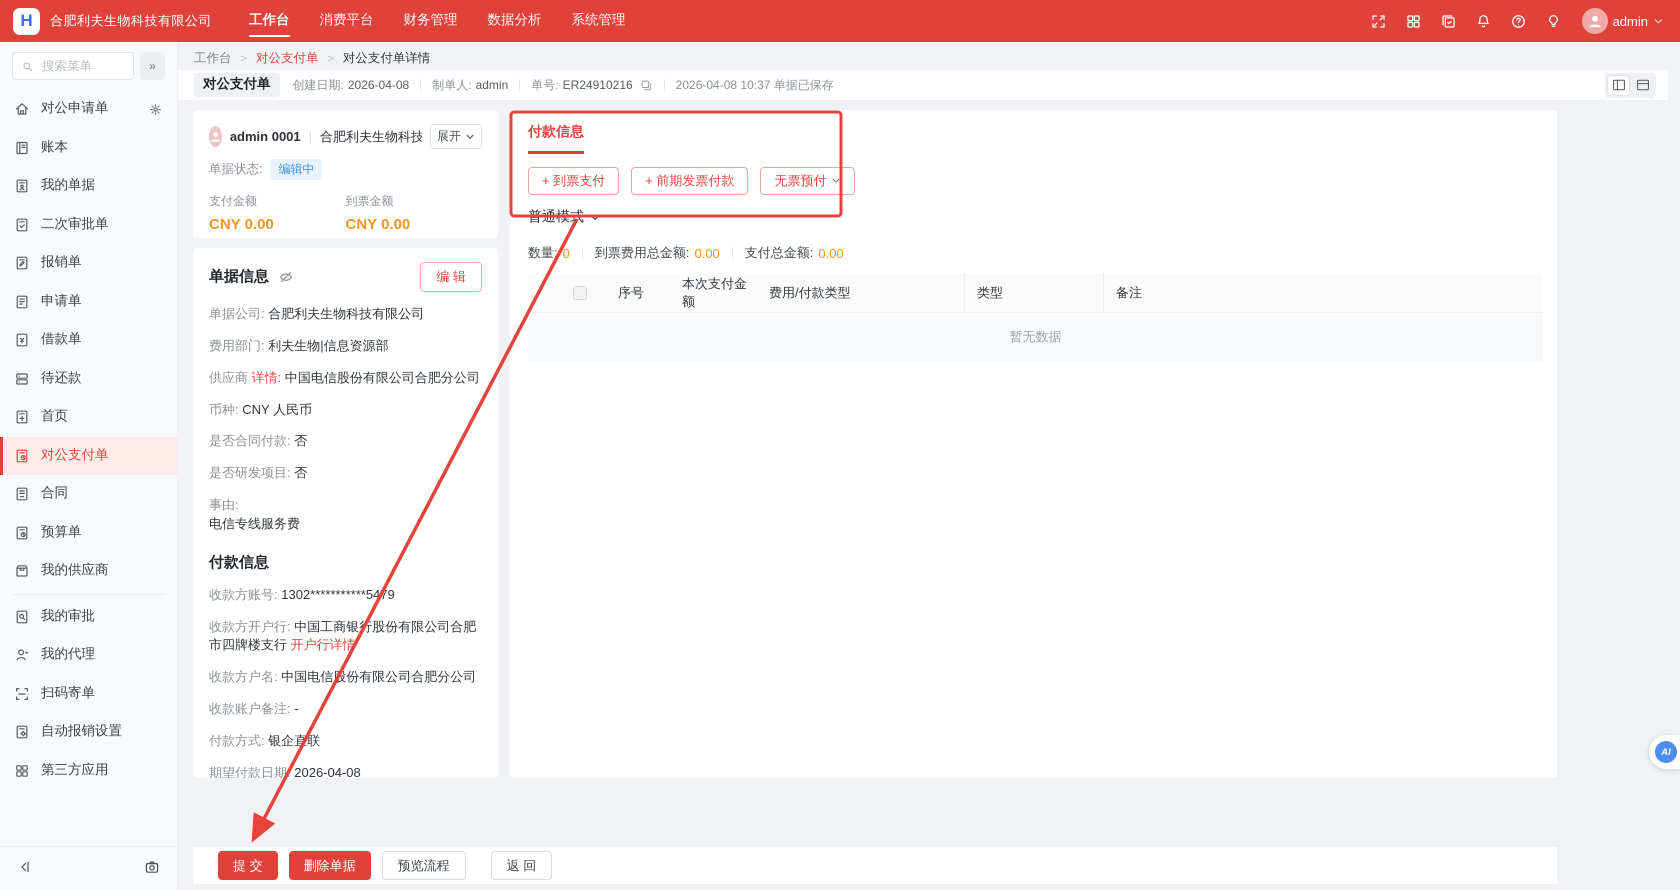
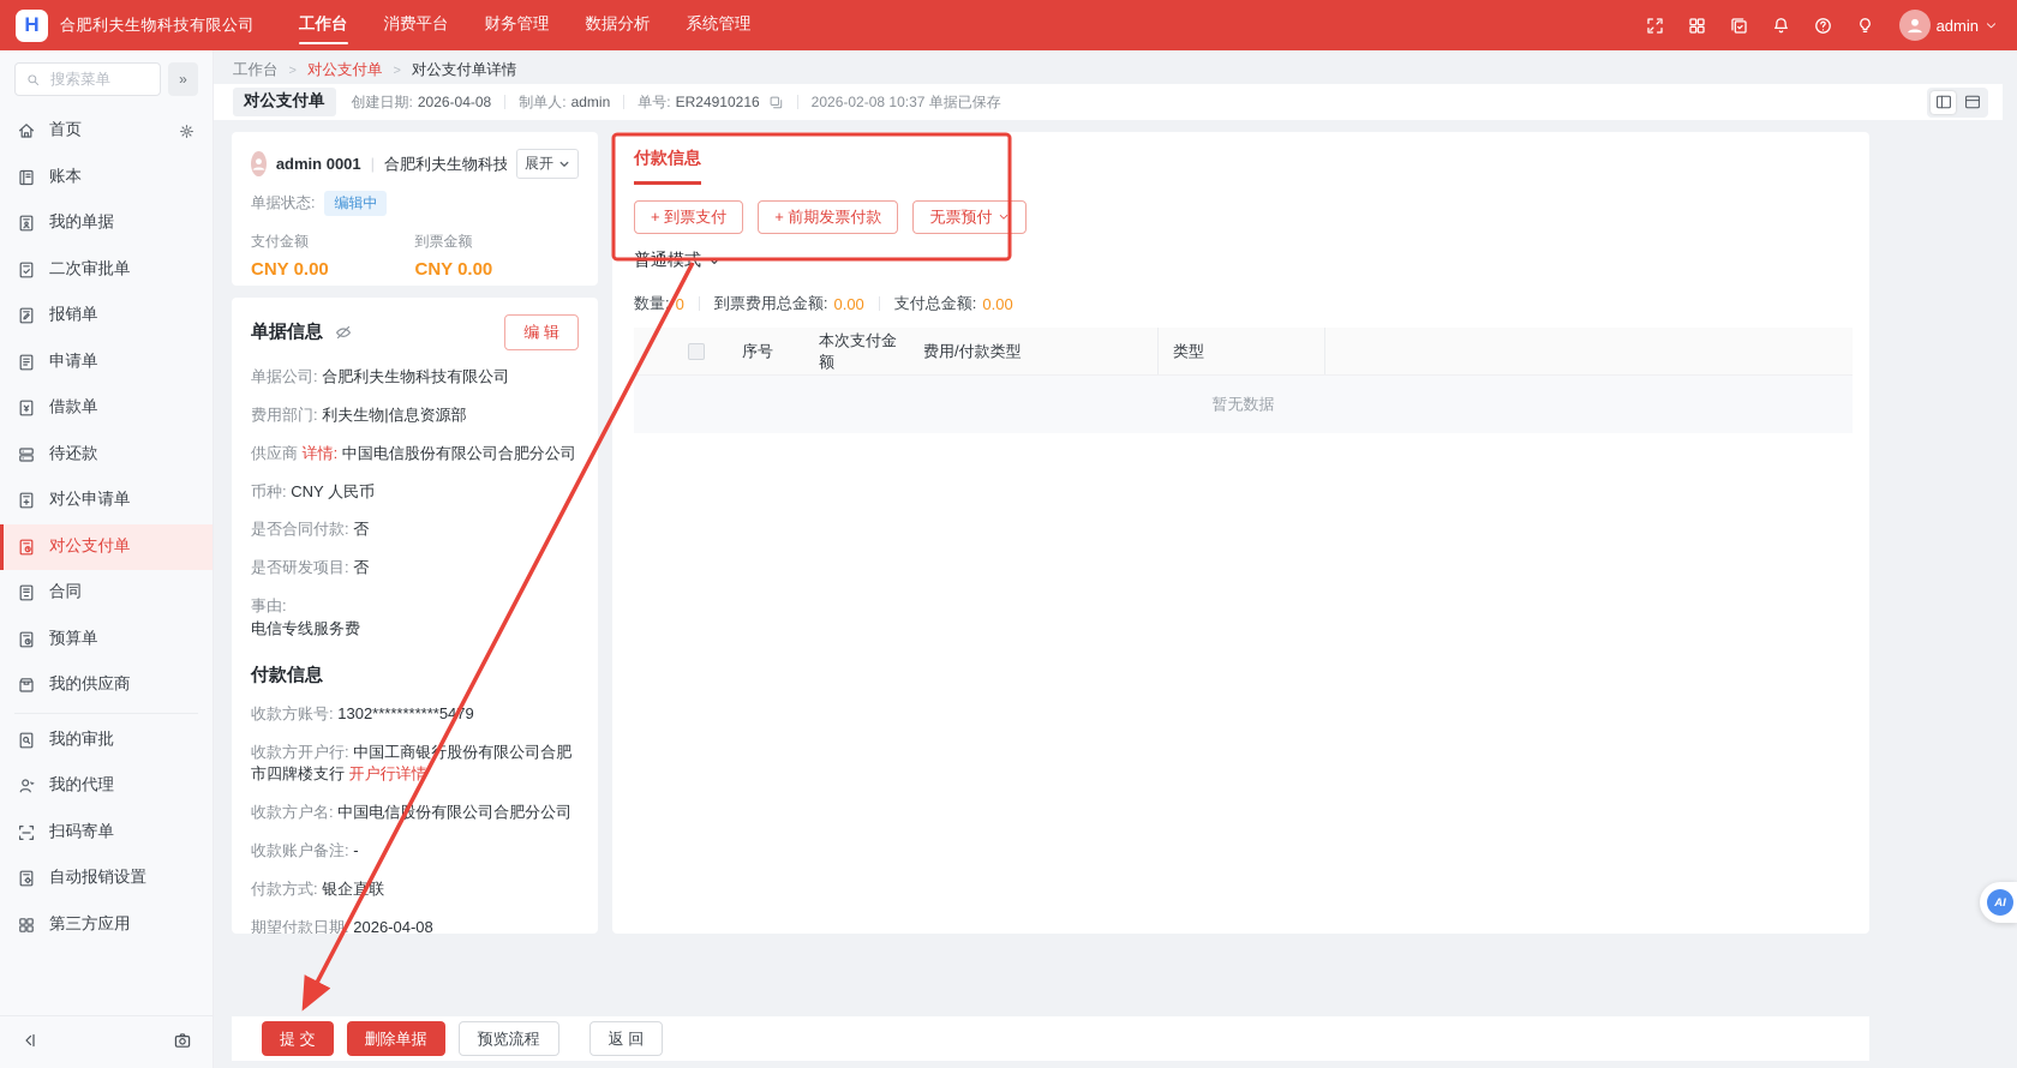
  H
  合肥利夫生物科技有限公司
  工作台
  消费平台
  财务管理
  数据分析
  系统管理
  admin
  搜索菜单
  »
- 对公申请单
+ 首页
  账本
  我的单据
  二次审批单
  报销单
  申请单
  借款单
  待还款
- 首页
+ 对公申请单
  对公支付单
  合同
  预算单
  我的供应商
  我的审批
  我的代理
  扫码寄单
  自动报销设置
  第三方应用
  工作台
  >
  对公支付单
  >
  对公支付单详情
  对公支付单
  创建日期:
  2026-04-08
  制单人:
  admin
  单号:
  ER24910216
- 2026-04-08 10:37 单据已保存
+ 2026-02-08 10:37 单据已保存
  admin 0001
  |
  展开
  单据状态:
  编辑中
  支付金额
  到票金额
  CNY 0.00
  CNY 0.00
  单据信息
  编 辑
  单据公司: 合肥利夫生物科技有限公司
  费用部门: 利夫生物|信息资源部
  供应商 详情: 中国电信股份有限公司合肥分公司
  币种: CNY 人民币
  是否合同付款: 否
  是否研发项目: 否
  事由:
  电信专线服务费
  付款信息
  收款方账号: 1302***********5479
  收款方开户行: 中国工商银股份有限公司合肥市四牌楼支行 开户行详情
  收款方户名: 中国电信份有限公司合肥分公司
  收款账户备注: -
  付款方式: 银企直联
  期望付款日期 2026-04-08
  付款信息
  + 到票支付
  + 前期发票付款
  无票预付
  数量:
  0
  到票费用总金额:
  0.00
  支付总金额:
  0.00
  序号
  本次支付金额
  费用/付款类型
  类型
- 备注
  暂无数据
  提 交
  删除单据
  预览流程
  返 回
  AI
